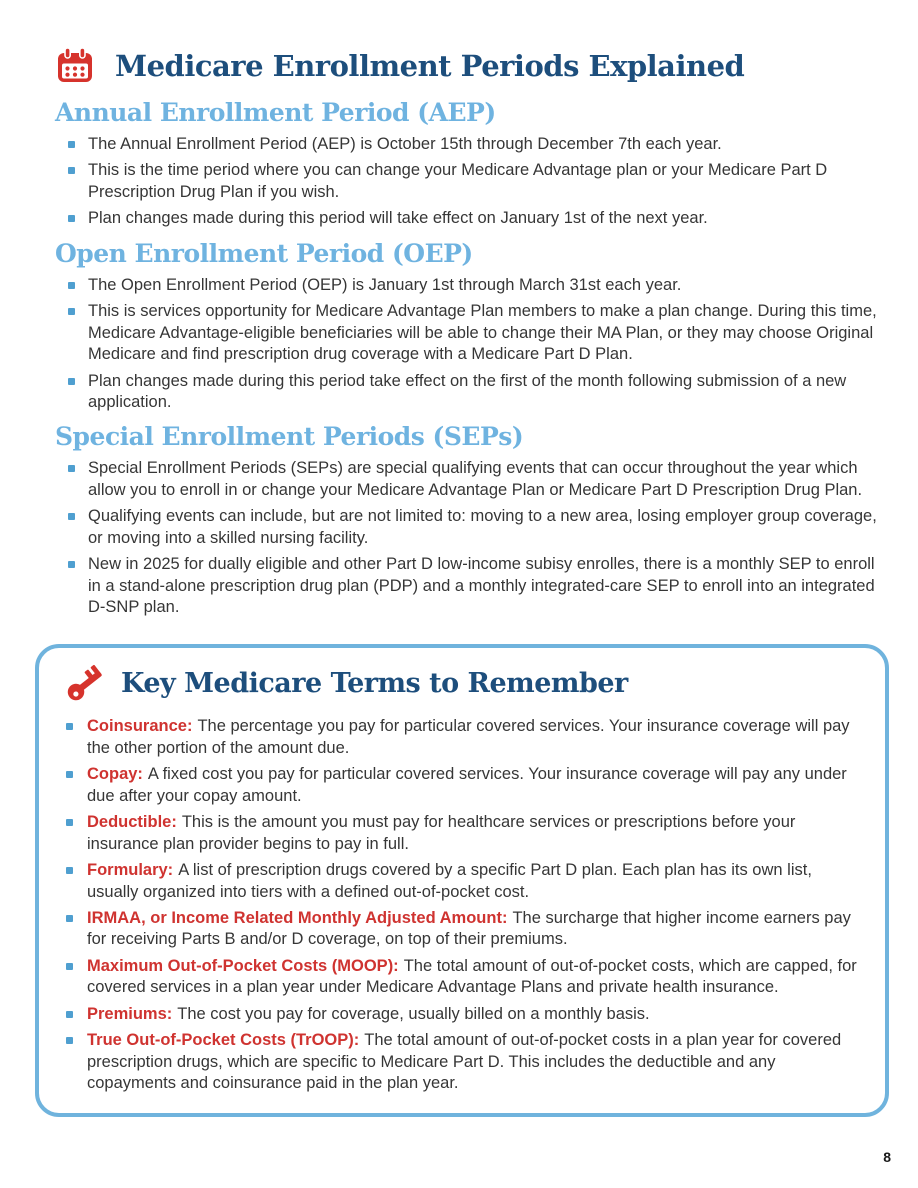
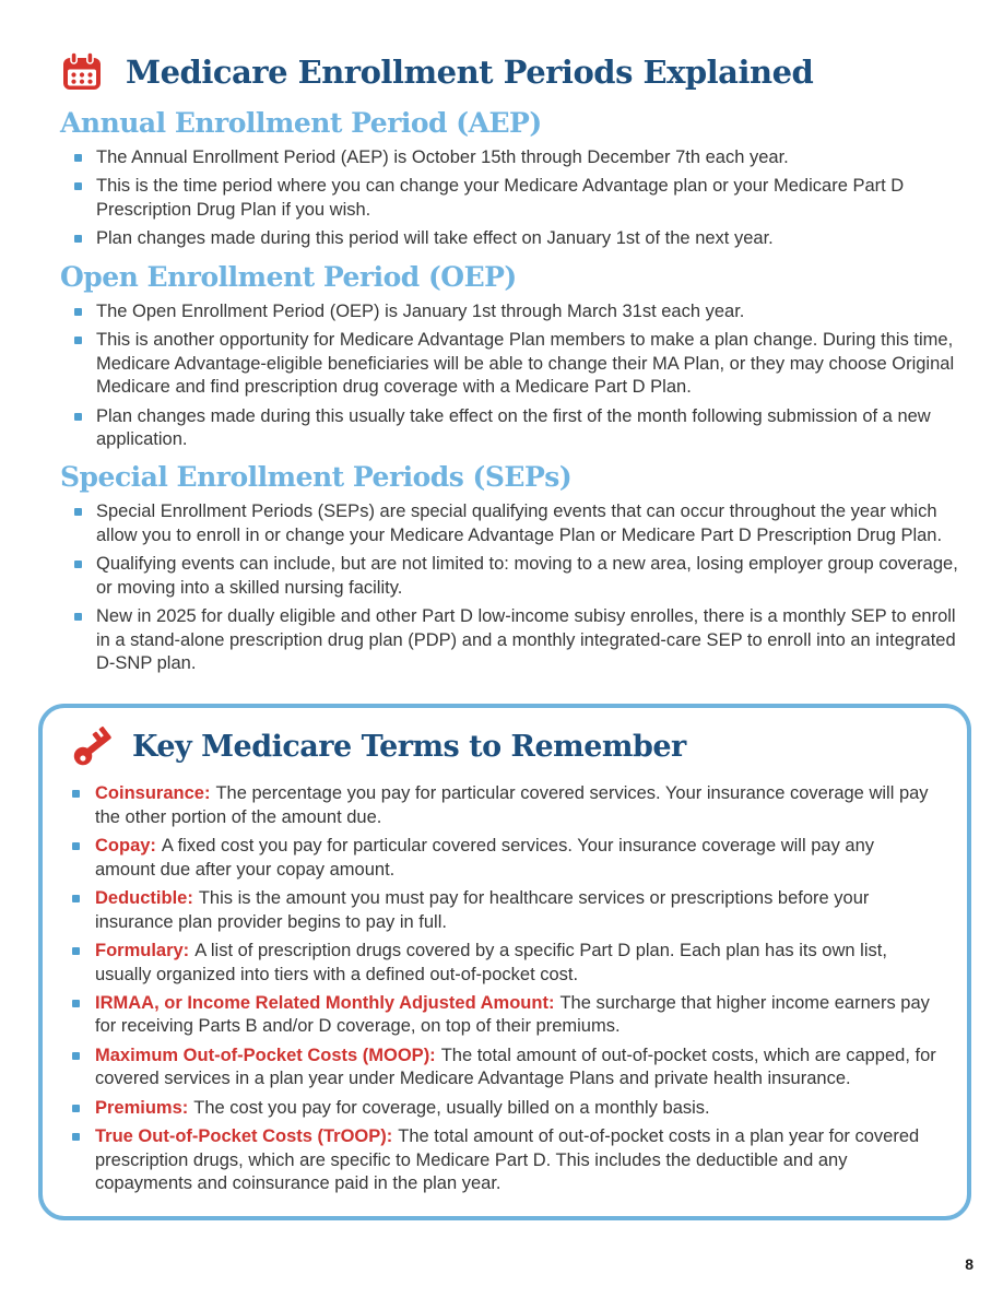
  Medicare Enrollment Periods Explained
  Annual Enrollment Period (AEP)
  The Annual Enrollment Period (AEP) is October 15th through December 7th each year.
  This is the time period where you can change your Medicare Advantage plan or your Medicare Part D Prescription Drug Plan if you wish.
  Plan changes made during this period will take effect on January 1st of the next year.
  Open Enrollment Period (OEP)
  The Open Enrollment Period (OEP) is January 1st through March 31st each year.
- This is services opportunity for Medicare Advantage Plan members to make a plan change. During this time, Medicare Advantage-eligible beneficiaries will be able to change their MA Plan, or they may choose Original Medicare and find prescription drug coverage with a Medicare Part D Plan.
+ This is another opportunity for Medicare Advantage Plan members to make a plan change. During this time, Medicare Advantage-eligible beneficiaries will be able to change their MA Plan, or they may choose Original Medicare and find prescription drug coverage with a Medicare Part D Plan.
- Plan changes made during this period take effect on the first of the month following submission of a new application.
+ Plan changes made during this usually take effect on the first of the month following submission of a new application.
  Special Enrollment Periods (SEPs)
  Special Enrollment Periods (SEPs) are special qualifying events that can occur throughout the year which allow you to enroll in or change your Medicare Advantage Plan or Medicare Part D Prescription Drug Plan.
  Qualifying events can include, but are not limited to: moving to a new area, losing employer group coverage, or moving into a skilled nursing facility.
  New in 2025 for dually eligible and other Part D low-income subisy enrolles, there is a monthly SEP to enroll in a stand-alone prescription drug plan (PDP) and a monthly integrated-care SEP to enroll into an integrated D-SNP plan.
  Key Medicare Terms to Remember
  Coinsurance: The percentage you pay for particular covered services. Your insurance coverage will pay the other portion of the amount due.
- Copay: A fixed cost you pay for particular covered services. Your insurance coverage will pay any under due after your copay amount.
+ Copay: A fixed cost you pay for particular covered services. Your insurance coverage will pay any amount due after your copay amount.
  Deductible: This is the amount you must pay for healthcare services or prescriptions before your insurance plan provider begins to pay in full.
  Formulary: A list of prescription drugs covered by a specific Part D plan. Each plan has its own list, usually organized into tiers with a defined out-of-pocket cost.
  IRMAA, or Income Related Monthly Adjusted Amount: The surcharge that higher income earners pay for receiving Parts B and/or D coverage, on top of their premiums.
  Maximum Out-of-Pocket Costs (MOOP): The total amount of out-of-pocket costs, which are capped, for covered services in a plan year under Medicare Advantage Plans and private health insurance.
  Premiums: The cost you pay for coverage, usually billed on a monthly basis.
  True Out-of-Pocket Costs (TrOOP): The total amount of out-of-pocket costs in a plan year for covered prescription drugs, which are specific to Medicare Part D. This includes the deductible and any copayments and coinsurance paid in the plan year.
  8
